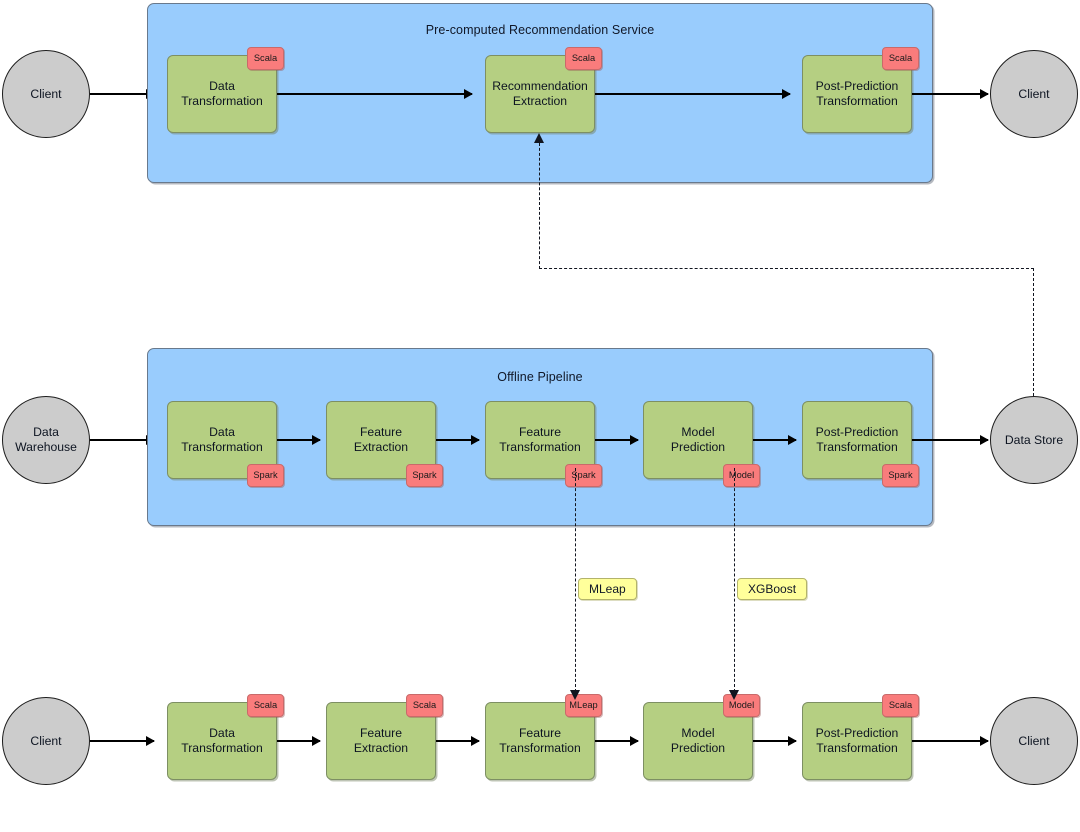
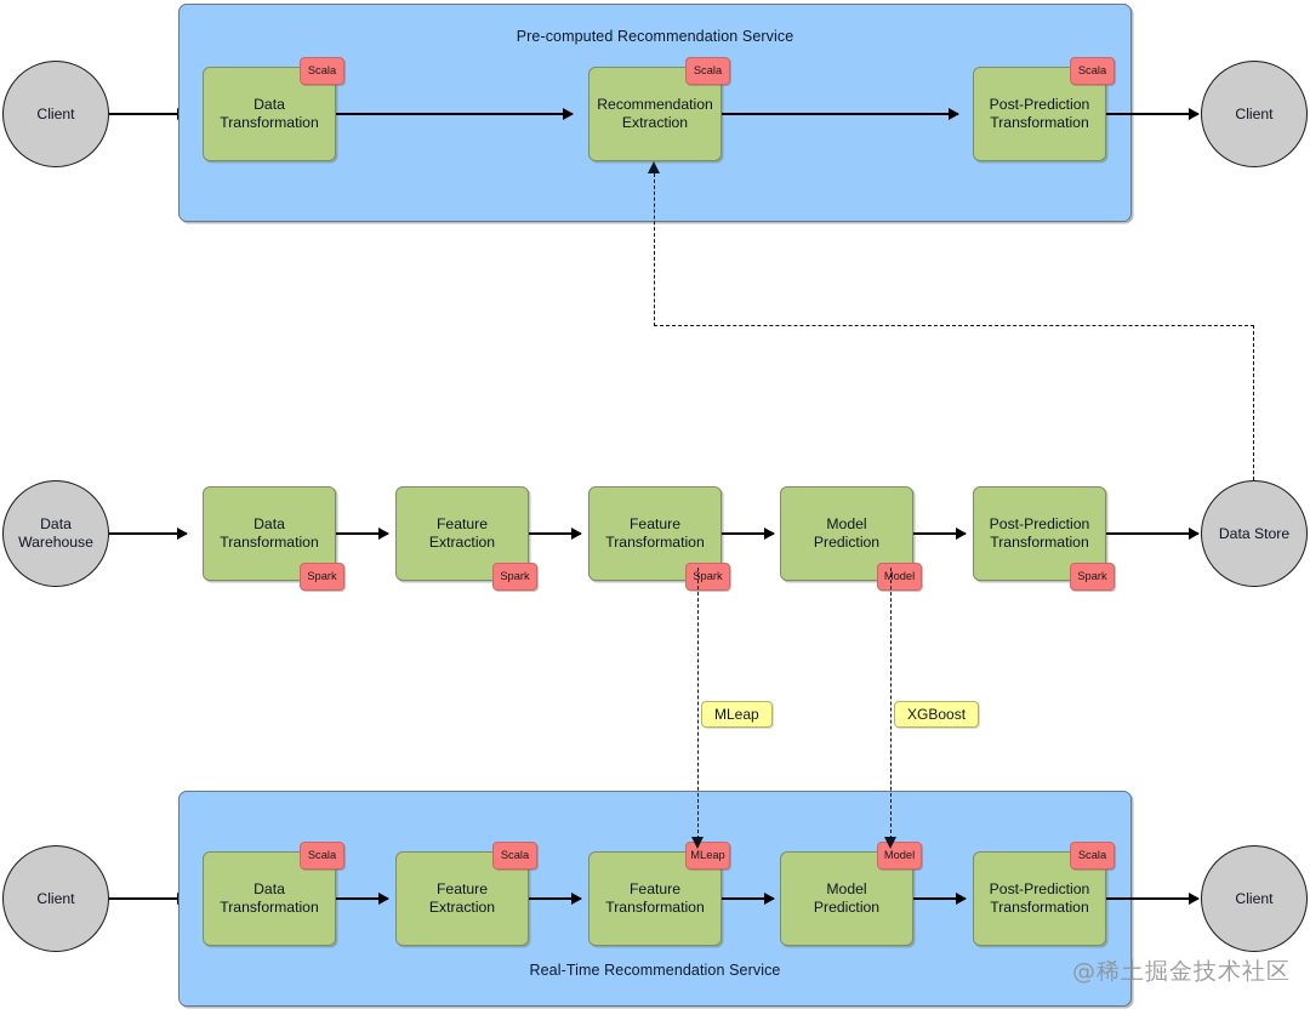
  Client
  Pre-computed Recommendation Service
  Data
  Transformation
  Scala
  Recommendation
  Extraction
  Scala
  Post-Prediction
  Transformation
  Scala
  Client
  Data
  Warehouse
- Offline Pipeline
  Data
  Transformation
  Spark
  Feature
  Extraction
  Spark
  Feature
  Transformation
  Spark
  Model
  Prediction
  Model
  Post-Prediction
  Transformation
  Spark
  Data Store
  Client
+ Real-Time Recommendation Service
  Data
  Transformation
  Scala
  Feature
  Extraction
  Scala
  Feature
  Transformation
  MLeap
  Model
  Prediction
  Model
  Post-Prediction
  Transformation
  Scala
  Client
  MLeap
  XGBoost
+ @稀土掘金技术社区
